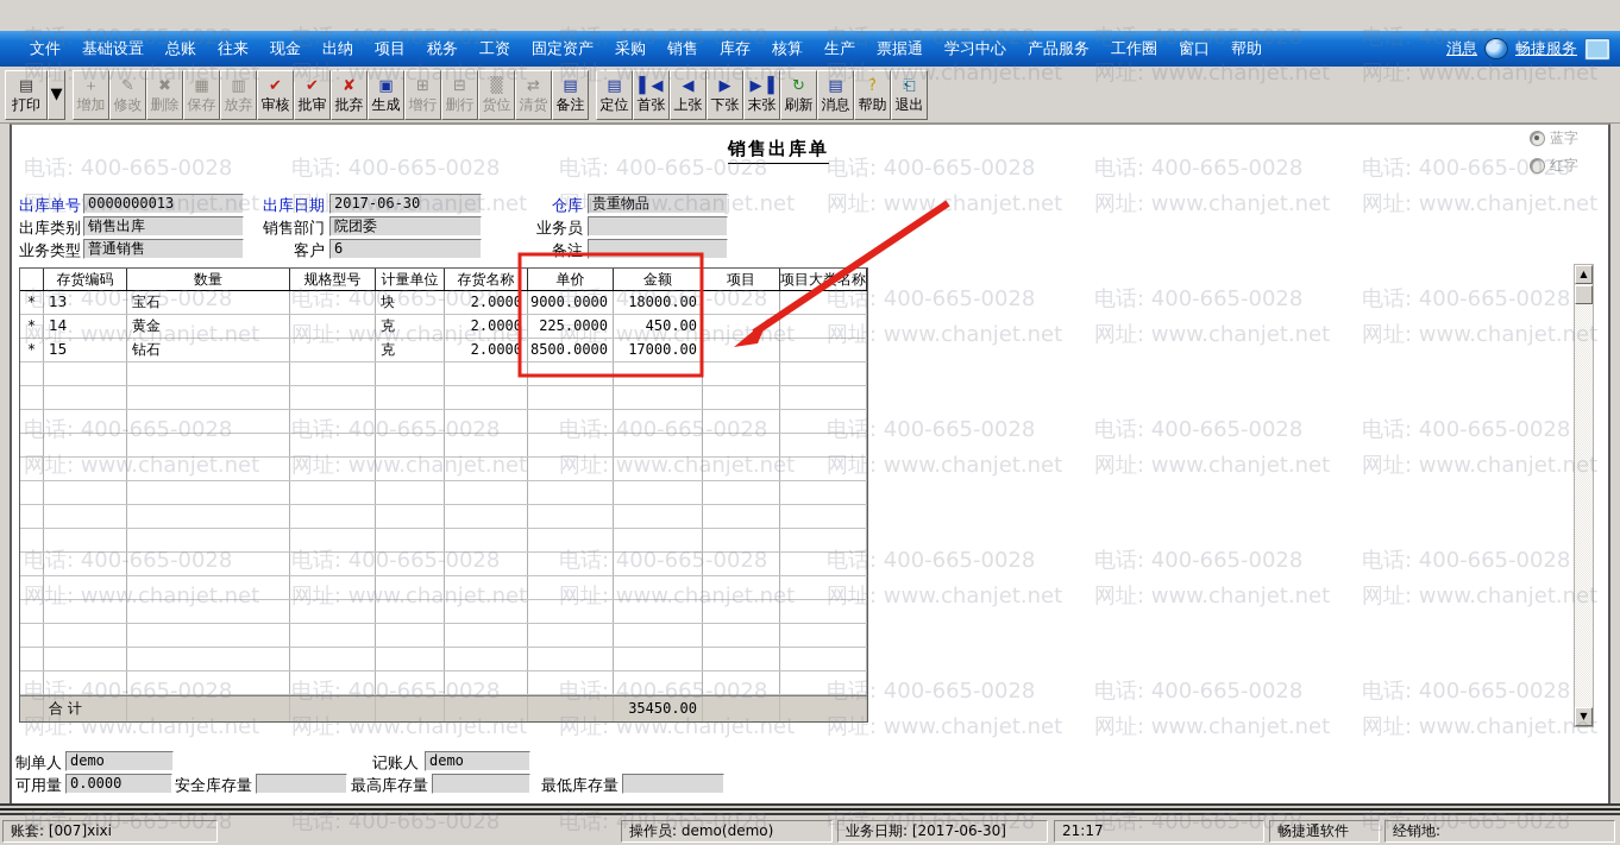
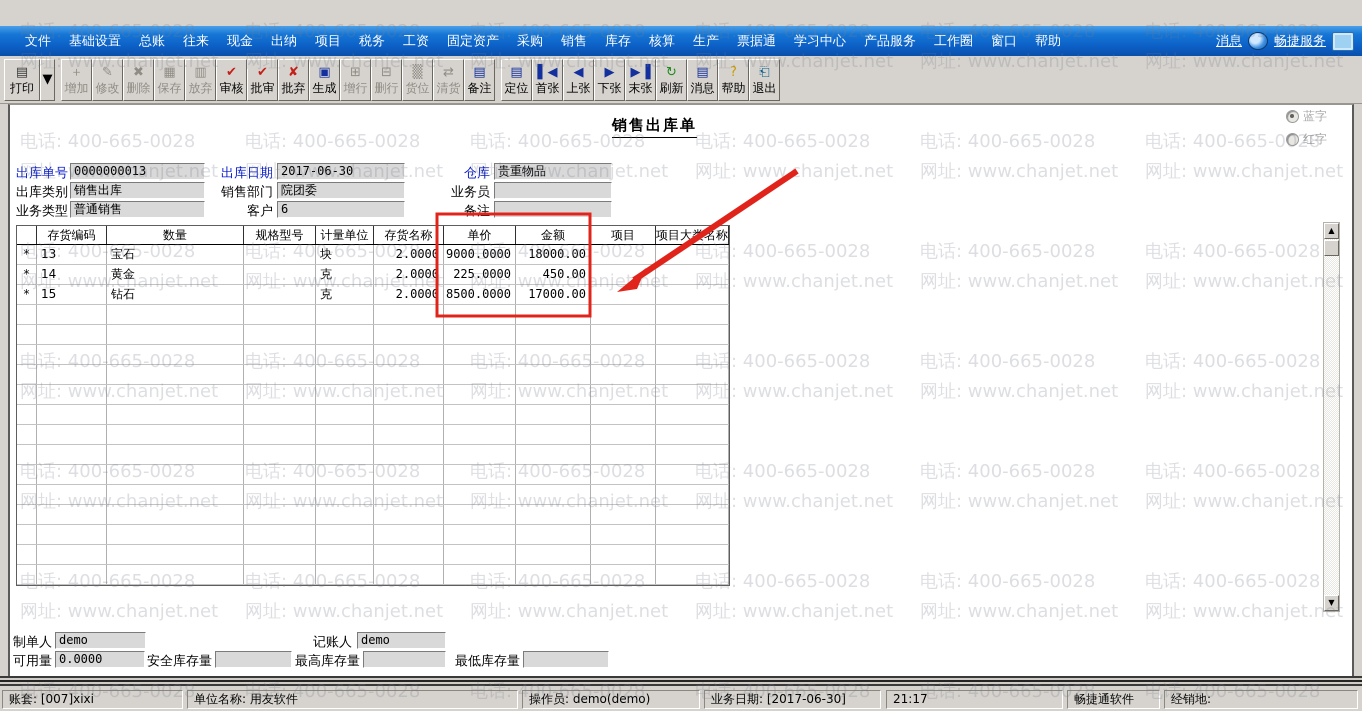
  文件
  基础设置
  总账
  往来
  现金
  出纳
  项目
  税务
  工资
  固定资产
  采购
  销售
  库存
  核算
  生产
  票据通
  学习中心
  产品服务
  工作圈
  窗口
  帮助
  消息
  畅捷服务
  ▤
  打印
  ▼
  ＋
  增加
  ✎
  修改
  ✖
  删除
  ▦
  保存
  ▥
  放弃
  ✔
  审核
  ✔
  批审
  ✘
  批弃
  ▣
  生成
  ⊞
  增行
  ⊟
  删行
  ▒
  货位
  ⇄
  清货
  ▤
  备注
  ▤
  定位
  ▌◀
  首张
  ◀
  上张
  ▶
  下张
  ▶▐
  末张
  ↻
  刷新
  ▤
  消息
  ?
  帮助
  ⎗
  退出
  销售出库单
  蓝字
  红字
  出库单号
  0000000013
  出库日期
  2017-06-30
  仓库
  贵重物品
  出库类别
  销售出库
  销售部门
  院团委
  业务员
  业务类型
  普通销售
  客户
  6
  备注
  存货编码
  数量
  规格型号
  计量单位
  存货名称
  单价
  金额
  项目
  项目大名称
  *
  13
  宝石
  块
  2.0000
  9000.0000
  18000.00
  *
  14
  黄金
  克
  2.0000
  225.0000
  450.00
  *
  15
  钻石
  克
  2.0000
  8500.0000
  17000.00
- 合 计
- 35450.00
  ▲
  ▼
  制单人
  demo
  记账人
  demo
  可用量
  0.0000
  安全库存量
  最高库存量
  最低库存量
  账套: [007]xixi
+ 单位名称: 用友软件
  操作员: demo(demo)
  业务日期: [2017-06-30]
  21:17
  畅捷通软件
  经销地:
  电话: 400-665-0028
  网址: www.chanjet.net
  电话: 400-665-0028
  网址: www.chanjet.net
  电话: 400-665-0028
  网址: www.chanjet.net
  电话: 400-665-0028
  网址: www.chanjet.net
  电话: 400-665-0028
  网址: www.chanjet.net
  电话: 400-665-0028
  网址: www.chanjet.net
  电话: 400-665-0028
  网址: www.chanjet.net
  电话: 400-665-0028
  网址: www.chanjet.net
  电话: 400-665-0028
  网址: www.chanjet.net
  电话: 400-665-0028
  网址: www.hanjet.net
  电话: 400-665-0028
  网址: www.chanjet.net
  电话: 400-665-0028
  网址: www.chanjet.net
  电话: 400-665-0028
  网址: www.chanjet.net
  电话: 400-665-0028
  网址: www.chanjet.net
  电话: 400-665-0028
  网址: www.chanjetnet
  电话: 400-665-0028
  网址: www.chanjet.net
  电话: 400-665-0028
  网址: www.chanjet.net
  电话: 400-665-0028
  网址: www.chanjet.net
  电话: 400-665-0028
  网址: www.chanjet.net
  电话: 400-665-0028
  网址: www.chanjet.net
  电话: 400-665-0028
  网址: www.chanjet.net
  电话: 400-665-0028
  网址: www.chanjet.net
  电话: 400-665-0028
  网址: www.chanjet.net
  电话: 400-665-0028
  网址: www.chanjet.net
  电话: 400-665-0028
  网址: www.chanjet.net
  电话: 400-665-0028
  网址: www.chanjet.net
  电话: 400-665-0028
  网址: www.chanjet.net
  电话: 400-665-0028
  网址: www.chanjet.net
  电话: 400-665-0028
  网址: www.chanjet.net
  电话: 400-665-0028
  网址: www.chanjet.net
  电话: 400-665-0028
  网址: www.chanjet.net
  电话: 400-665-0028
  网址: www.chanjet.net
  电话: 400-665-0028
  网址: www.chanjet.net
  电话: 400-665-0028
  网址: www.chanjet.net
  电话: 400-665-0028
  网址: www.chanjet.net
  电话: 400-665-0028
  网址: www.chanjet.net
  电话: 400-665-0028
  电话: 400-665-0028
  电话: 400-665-0028
  电话: 400-665-0028
  电话: 400-665-0028
  电话: 400-665-0028
